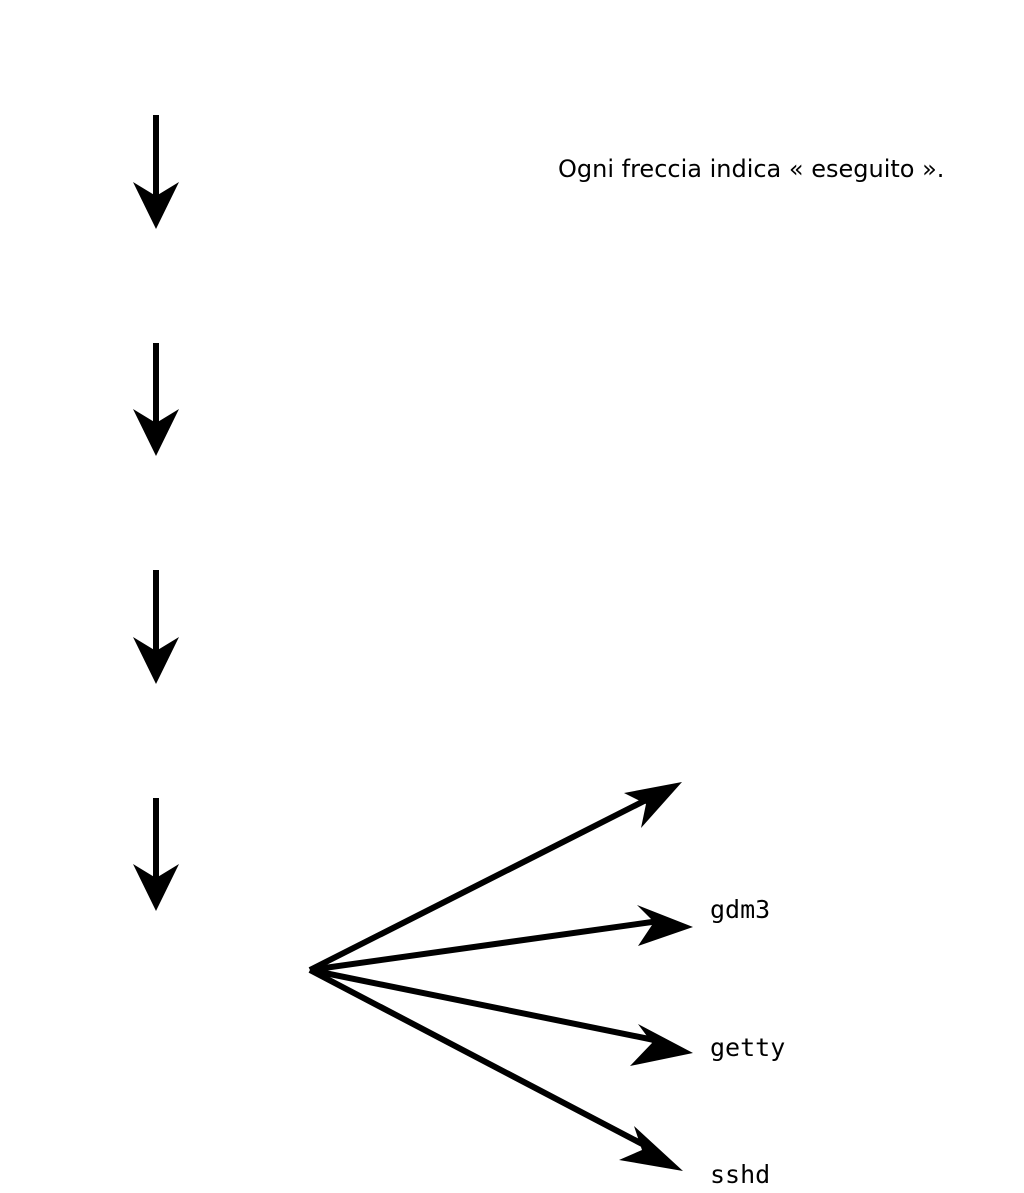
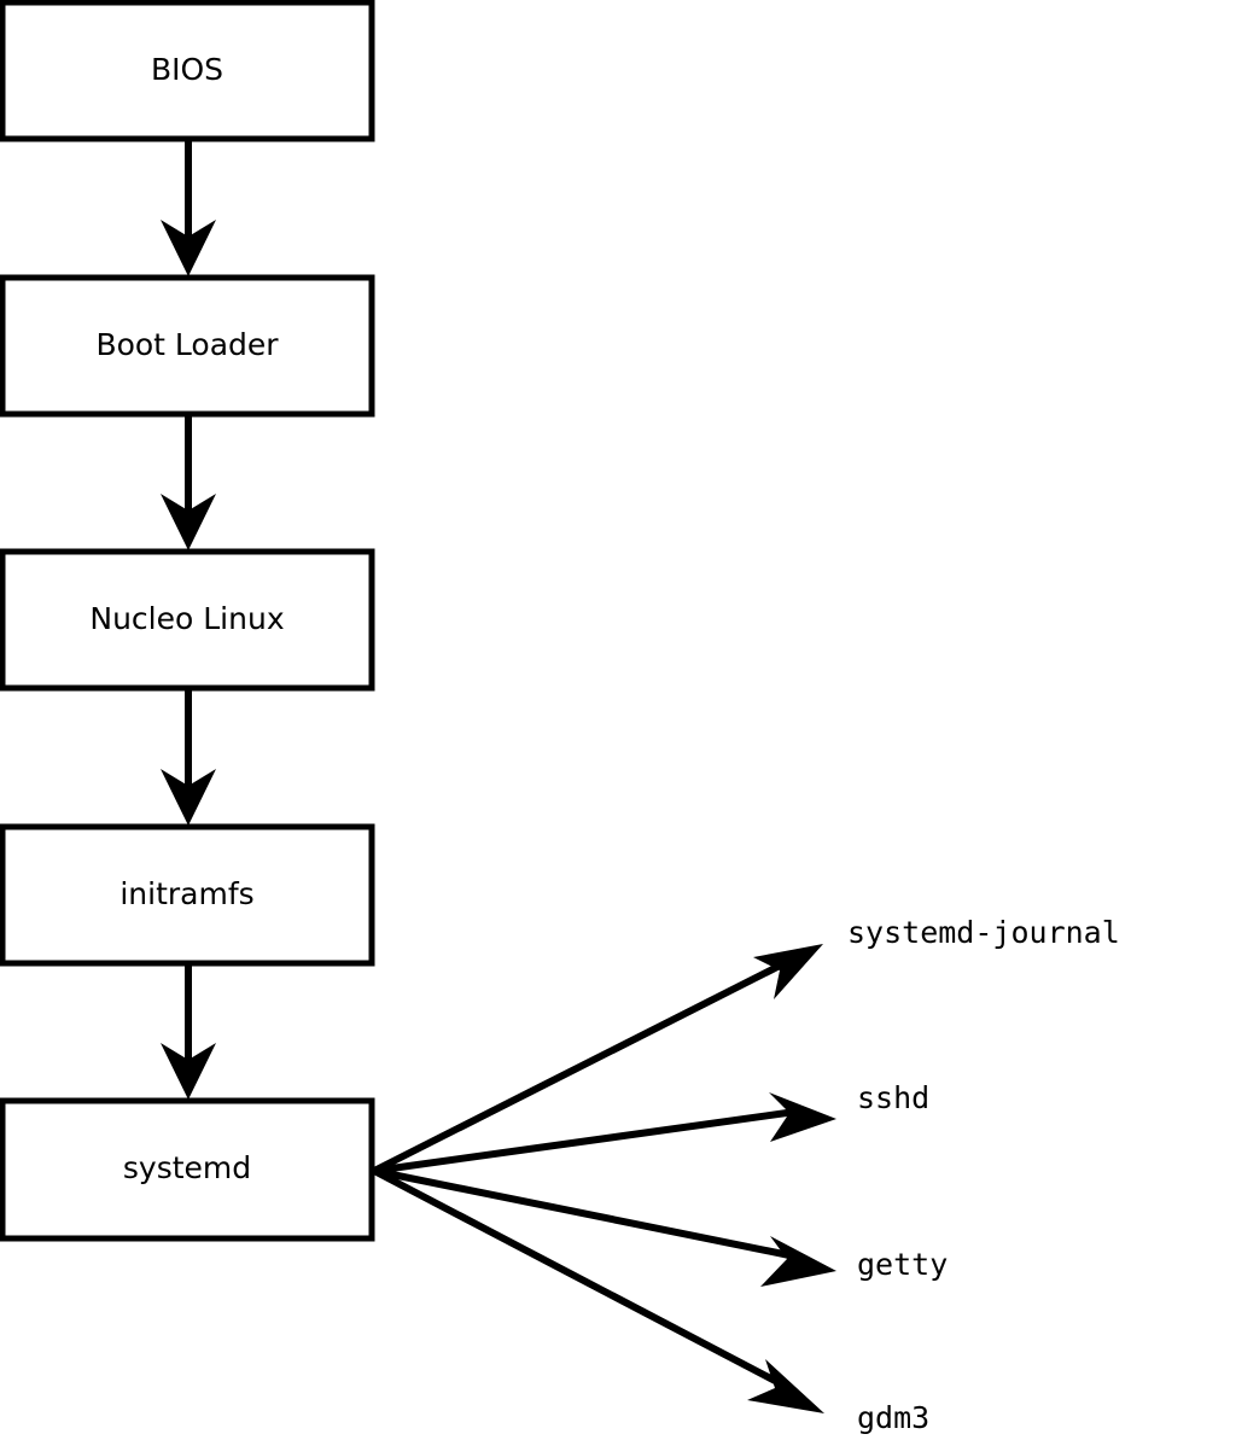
+ BIOS
+ Boot Loader
+ Nucleo Linux
+ initramfs
+ systemd
+ systemd-journal
- gdm3
+ sshd
  getty
- sshd
+ gdm3
- Ogni freccia indica « eseguito ».
